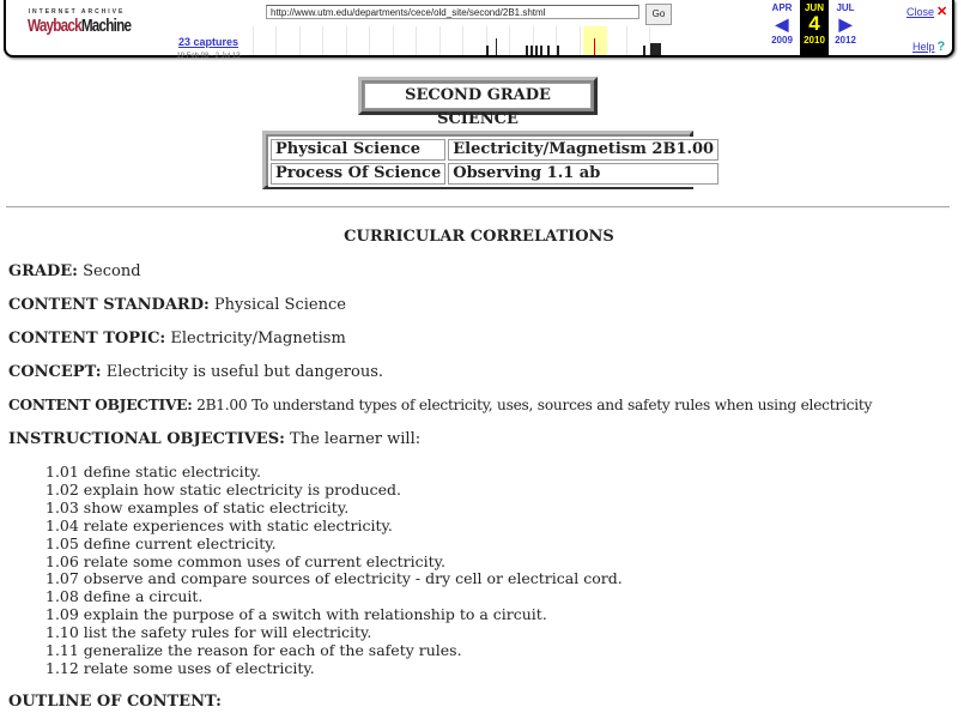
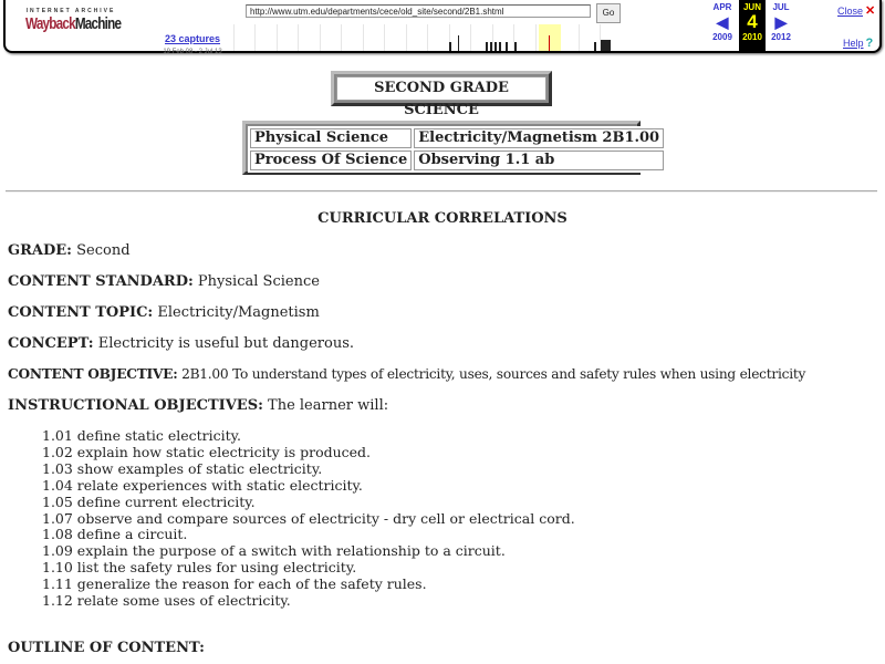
  WaybackMachine
  23 captures
  http://www.utm.edu/departments/cece/old_site/second/2B1.shtml
  Go
  APR
  ◀
  2009
  JUN
  4
  2010
  JUL
  ▶
  2012
  Close ✕
  Help ?
  SECOND GRADE SCIENCE
  Physical Science	Electricity/Magnetism 2B1.00
  Process Of Science	Observing 1.1 ab
  CURRICULAR CORRELATIONS
  GRADE: Second
  CONTENT STANDARD: Physical Science
  CONTENT TOPIC: Electricity/Magnetism
  CONCEPT: Electricity is useful but dangerous.
  CONTENT OBJECTIVE: 2B1.00 To understand types of electricity, uses, sources and safety rules when using electricity
  INSTRUCTIONAL OBJECTIVES: The learner will:
  1.01 define static electricity.
  1.02 explain how static electricity is produced.
  1.03 show examples of static electricity.
  1.04 relate experiences with static electricity.
  1.05 define current electricity.
- 1.06 relate some common uses of current electricity.
  1.07 observe and compare sources of electricity - dry cell or electrical cord.
  1.08 define a circuit.
  1.09 explain the purpose of a switch with relationship to a circuit.
- 1.10 list the safety rules for will electricity.
+ 1.10 list the safety rules for using electricity.
  1.11 generalize the reason for each of the safety rules.
  1.12 relate some uses of electricity.
  OUTLINE OF CONTENT:
